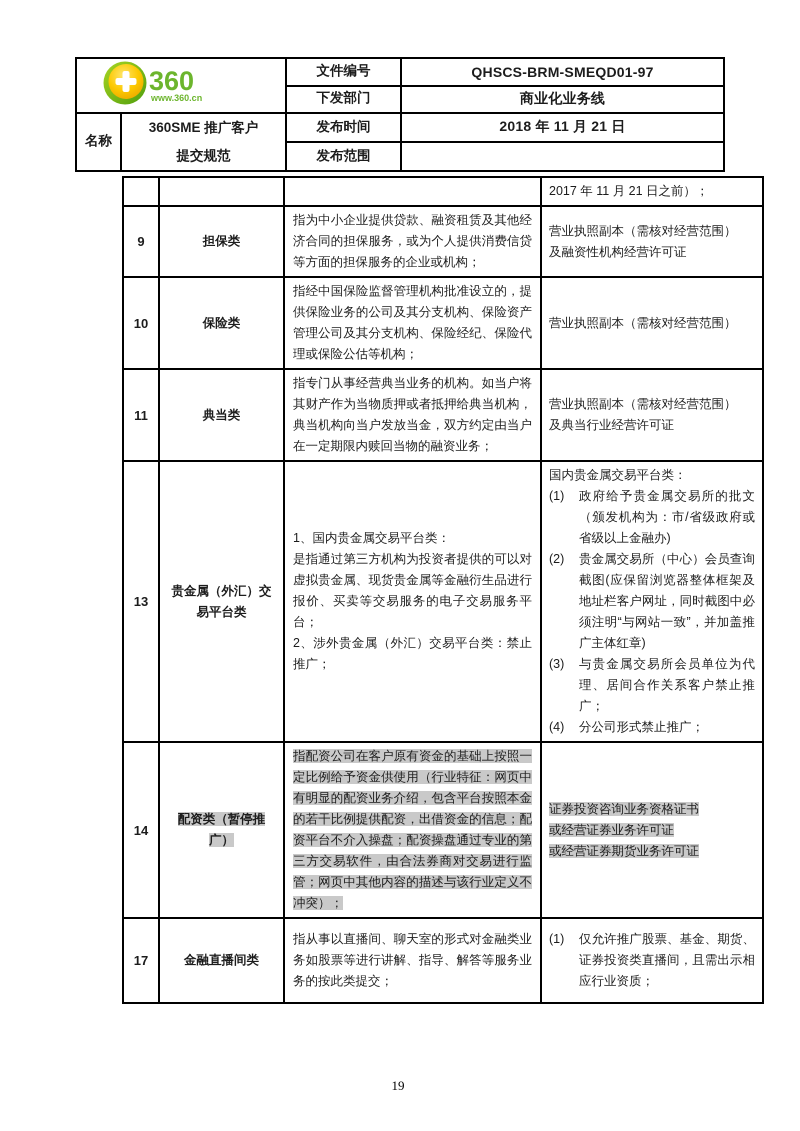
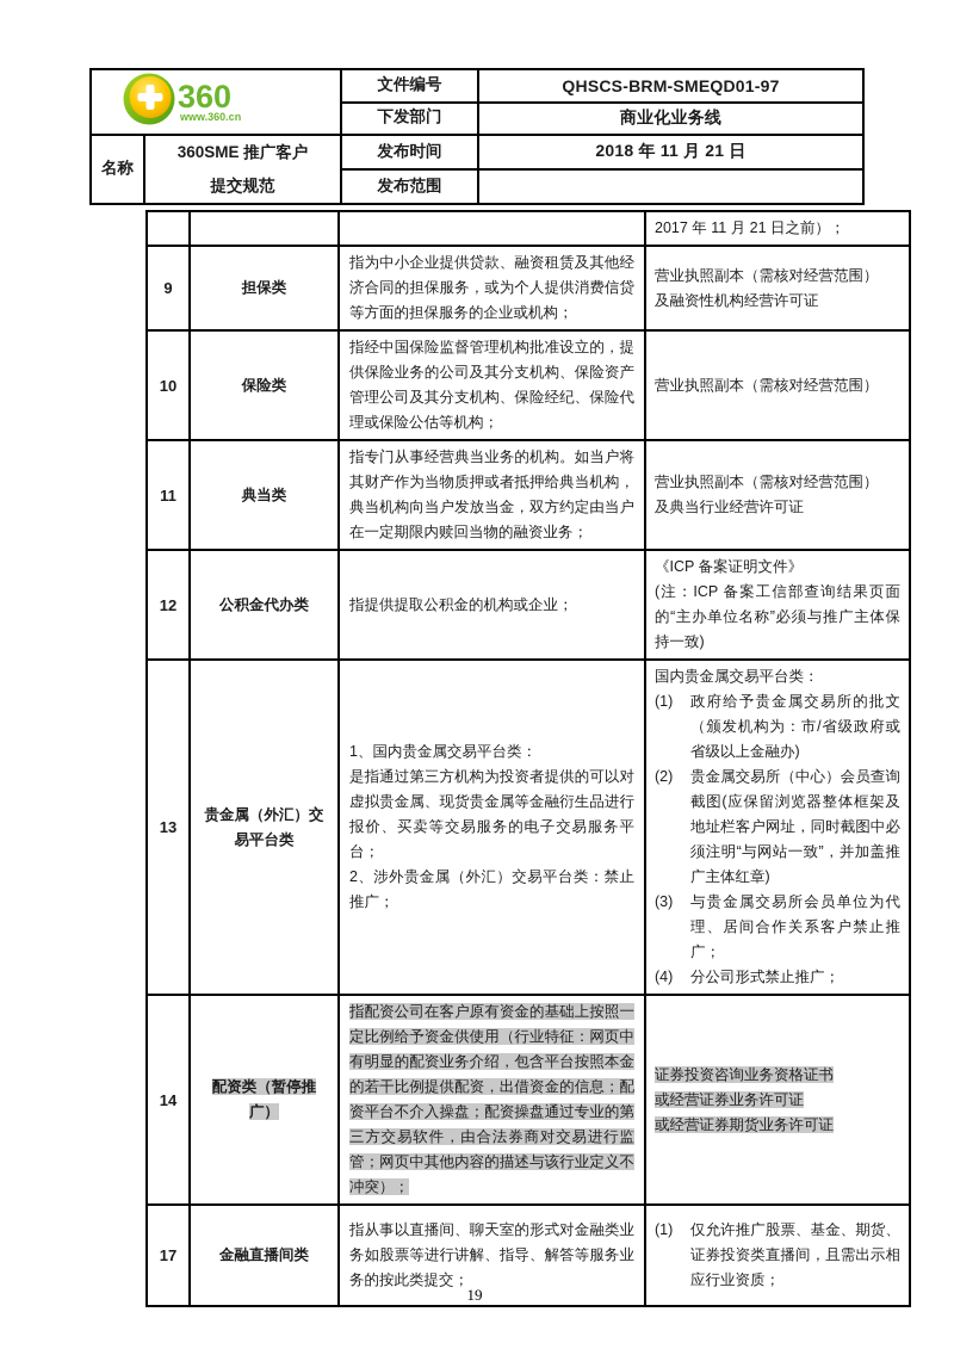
  360 www.360.cn	文件编号	QHSCS-BRM-SMEQD01-97
  下发部门	商业化业务线
  名称	360SME 推广客户 提交规范	发布时间	2018 年 11 月 21 日
  发布范围
  			2017 年 11 月 21 日之前）；
  9	担保类	指为中小企业提供贷款、融资租赁及其他经济合同的担保服务，或为个人提供消费信贷等方面的担保服务的企业或机构；	营业执照副本（需核对经营范围） 及融资性机构经营许可证
  10	保险类	指经中国保险监督管理机构批准设立的，提供保险业务的公司及其分支机构、保险资产管理公司及其分支机构、保险经纪、保险代理或保险公估等机构；	营业执照副本（需核对经营范围）
  11	典当类	指专门从事经营典当业务的机构。如当户将其财产作为当物质押或者抵押给典当机构，典当机构向当户发放当金，双方约定由当户在一定期限内赎回当物的融资业务；	营业执照副本（需核对经营范围） 及典当行业经营许可证
+ 12	公积金代办类	指提供提取公积金的机构或企业；	《ICP 备案证明文件》 (注：ICP 备案工信部查询结果页面的“主办单位名称”必须与推广主体保持一致)
  13	贵金属（外汇）交易平台类	1、国内贵金属交易平台类： 是指通过第三方机构为投资者提供的可以对虚拟贵金属、现货贵金属等金融衍生品进行报价、买卖等交易服务的电子交易服务平台； 2、涉外贵金属（外汇）交易平台类：禁止推广；	国内贵金属交易平台类： (1) 政府给予贵金属交易所的批文（颁发机构为：市/省级政府或省级以上金融办) (2) 贵金属交易所（中心）会员查询截图(应保留浏览器整体框架及地址栏客户网址，同时截图中必须注明“与网站一致”，并加盖推广主体红章) (3) 与贵金属交易所会员单位为代理、居间合作关系客户禁止推广； (4) 分公司形式禁止推广；
  14	配资类（暂停推广）	指配资公司在客户原有资金的基础上按照一定比例给予资金供使用（行业特征：网页中有明显的配资业务介绍，包含平台按照本金的若干比例提供配资，出借资金的信息；配资平台不介入操盘；配资操盘通过专业的第三方交易软件，由合法券商对交易进行监管；网页中其他内容的描述与该行业定义不冲突）；	证券投资咨询业务资格证书 或经营证券业务许可证 或经营证券期货业务许可证
  17	金融直播间类	指从事以直播间、聊天室的形式对金融类业务如股票等进行讲解、指导、解答等服务业务的按此类提交；	(1) 仅允许推广股票、基金、期货、证券投资类直播间，且需出示相应行业资质；
  19
